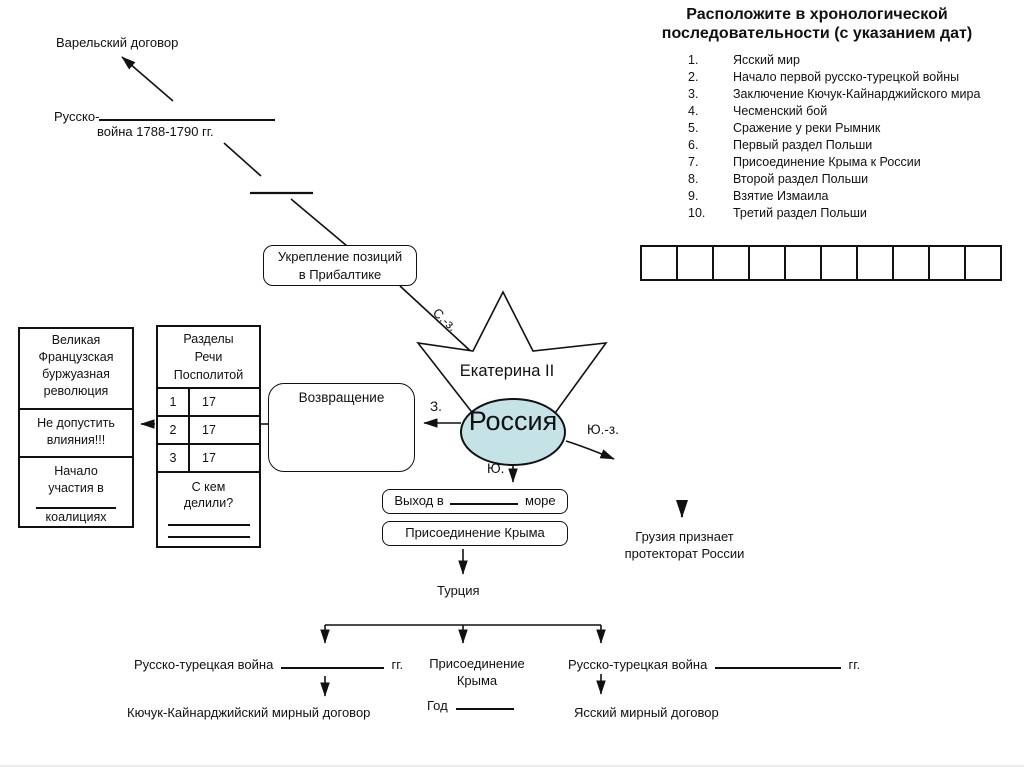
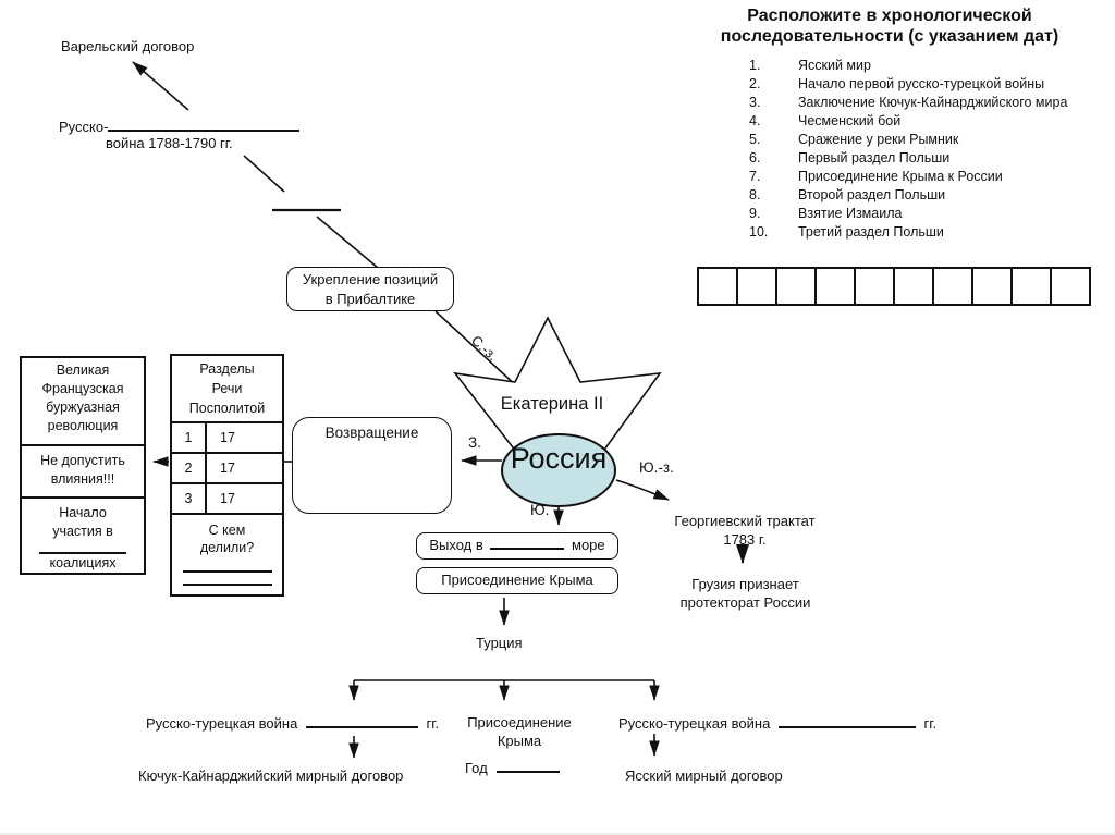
  Варельский договор
  Русско-
  война 1788-1790 гг.
  Укрепление позиций
  в Прибалтике
  Расположите в хронологической
  последовательности (с указанием дат)
  1.
  Ясский мир
  2.
  Начало первой русско-турецкой войны
  3.
  Заключение Кючук-Кайнарджийского мира
  4.
  Чесменский бой
  5.
  Сражение у реки Рымник
  6.
  Первый раздел Польши
  7.
  Присоединение Крыма к России
  8.
  Второй раздел Польши
  9.
  Взятие Измаила
  10.
  Третий раздел Польши
  Великая
  Французская
  буржуазная
  революция
  Не допустить
  влияния!!!
  Начало
  участия в
  коалициях
  Разделы
  Речи
  Посполитой
  1
  17
  2
  17
  3
  17
  С кем
  делили?
  Возвращение
  Екатерина II
  Россия
  З.
  Ю.
  Ю.-з.
  Выход в море
  Присоединение Крыма
  Турция
  Русско-турецкая война гг.
  Кючук-Кайнарджийский мирный договор
  Присоединение
  Крыма
  Год
  Русско-турецкая война гг.
  Ясский мирный договор
+ Георгиевский трактат
+ 1783 г.
  Грузия признает
  протекторат России
